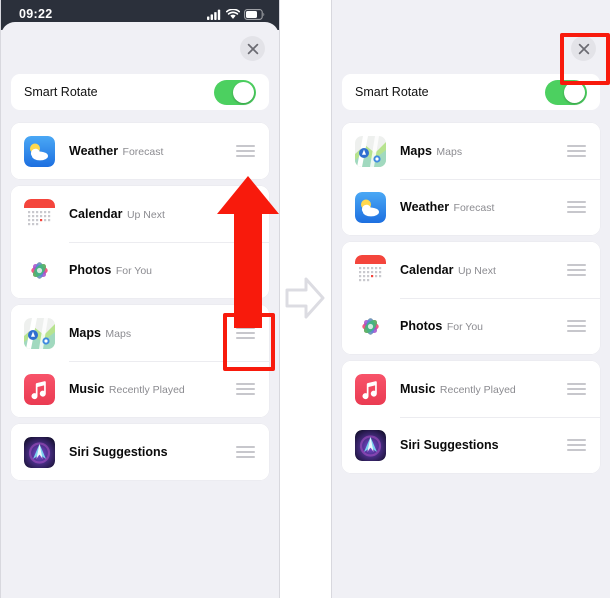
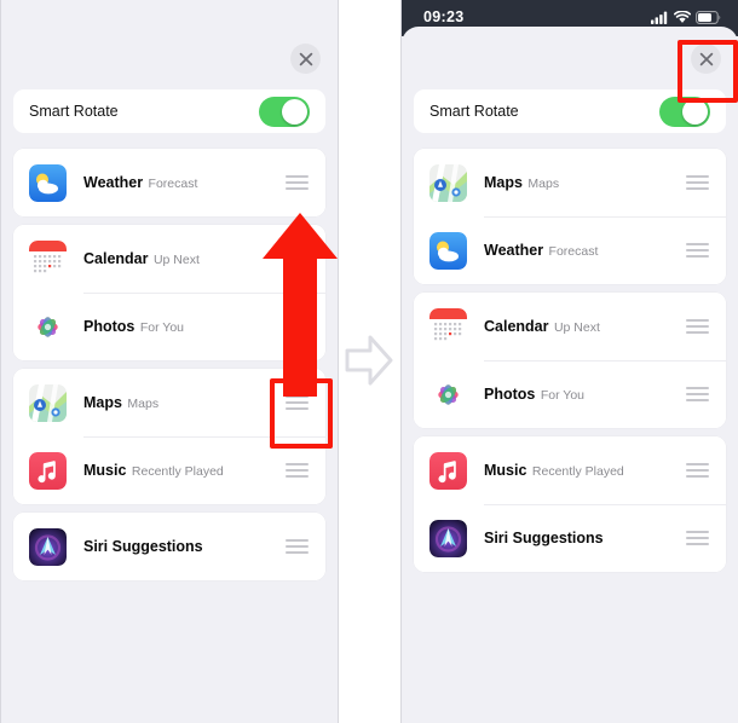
- 09:22
  Smart Rotate
  Weather Forecast
  Calendar Up Next
  Photos For You
  Maps Maps
  Music Recently Played
  Siri Suggestions
+ 09:23
  Smart Rotate
  Maps Maps
  Weather Forecast
  Calendar Up Next
  Photos For You
  Music Recently Played
  Siri Suggestions
